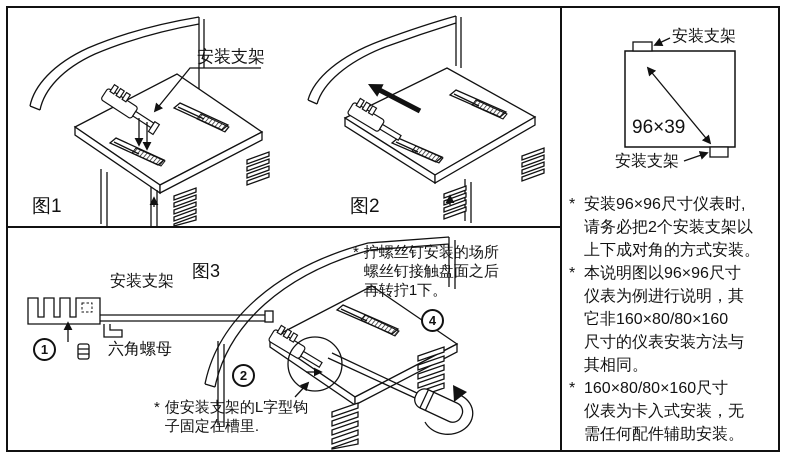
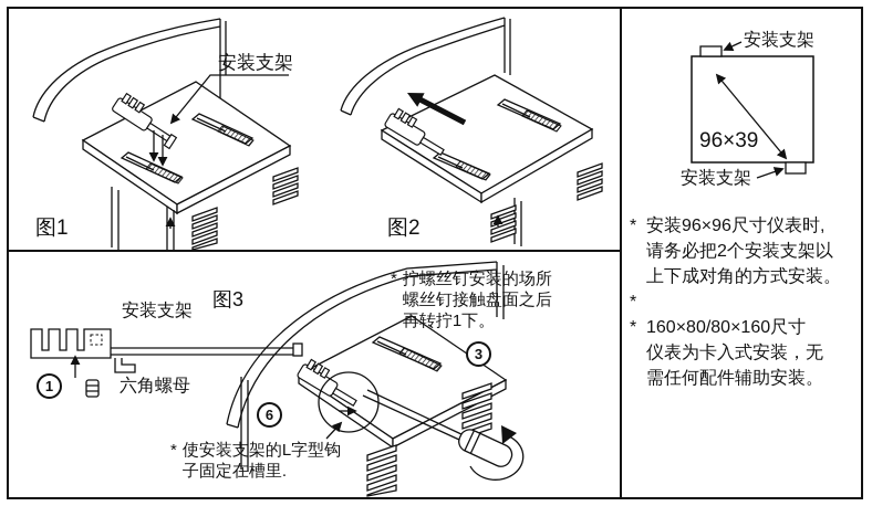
  安装支架
  图1
  图2
  图3
  安装支架
  六角螺母
  1
- 2
+ 6
- 4
+ 3
  *
  拧螺丝钉安装的场所
  螺丝钉接触盘面之后
  再转拧1下。
  *
  使安装支架的L字型钩
  子固定在槽里.
  安装支架
  96×39
  安装支架
  *
  安装96×96尺寸仪表时,
  请务必把2个安装支架以
  上下成对角的方式安装。
  *
- 本说明图以96×96尺寸
- 仪表为例进行说明，其
- 它非160×80/80×160
- 尺寸的仪表安装方法与
- 其相同。
  *
  160×80/80×160尺寸
  仪表为卡入式安装，无
  需任何配件辅助安装。
